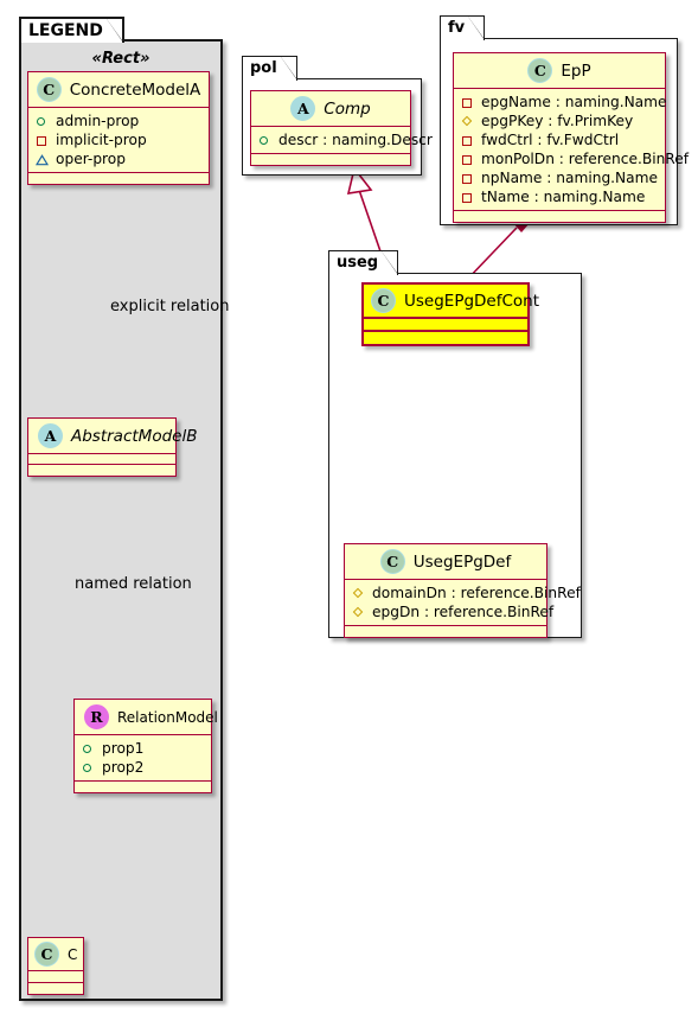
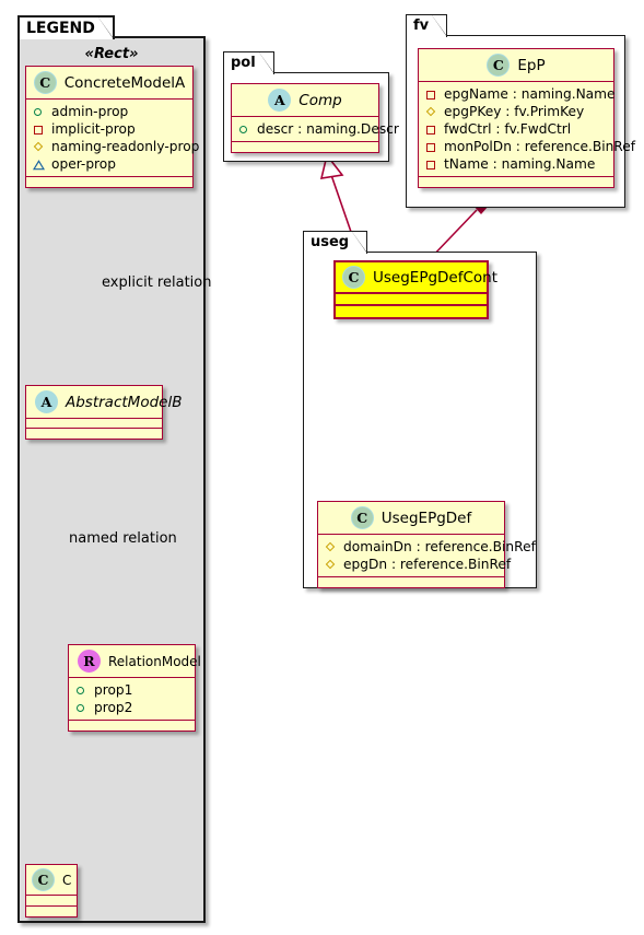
  LEGEND
  «Rect»
  C
  ConcreteModelA
  admin-prop
  implicit-prop
+ naming-readonly-prop
  oper-prop
  explicit relation
  A
  AbstractModelB
  named relation
  R
  RelationModel
  prop1
  prop2
  C
  C
  pol
  A
  Comp
  descr : naming.Descr
  fv
  C
  EpP
  epgName : naming.Name
  epgPKey : fv.PrimKey
  fwdCtrl : fv.FwdCtrl
  monPolDn : reference.BinRef
- npName : naming.Name
  tName : naming.Name
  useg
  C
  UsegEPgDefCont
  C
  UsegEPgDef
  domainDn : reference.BinRef
  epgDn : reference.BinRef
